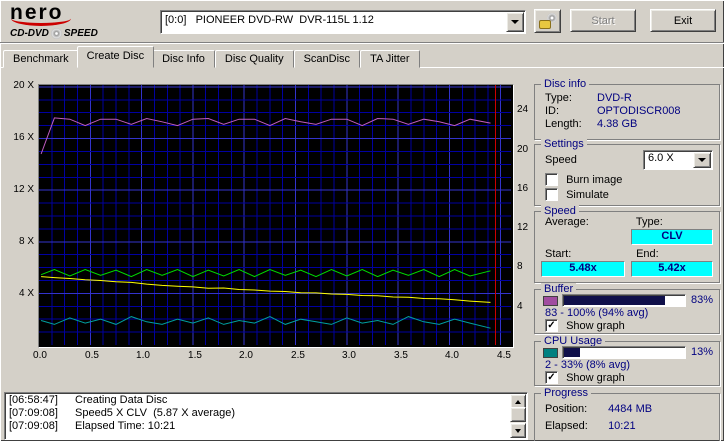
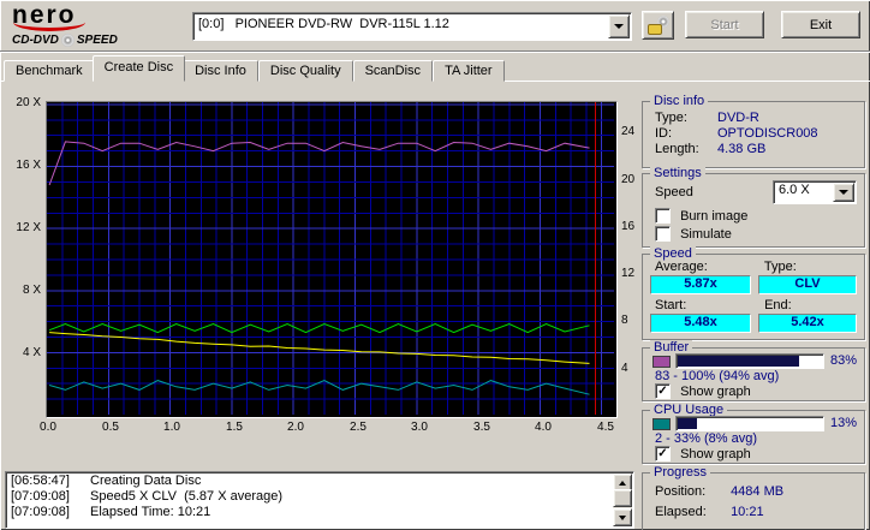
  nero
  CD-DVD
  SPEED
  [0:0] PIONEER DVD-RW DVR-115L 1.12
  Start
  Exit
  Benchmark
  Create Disc
  Disc Info
  Disc Quality
  ScanDisc
  TA Jitter
  20 X
  16 X
  12 X
  8 X
  4 X
  24
  20
  16
  12
  8
  4
  0.0
  0.5
  1.0
  1.5
  2.0
  2.5
  3.0
  3.5
  4.0
  4.5
  Disc info
  Type: DVD-R
  ID: OPTODISCR008
  Length: 4.38 GB
  Settings
  Speed
  6.0 X
  Burn image
  Simulate
  Speed
  Average: Type:
+ 5.87x
  CLV
  Start: End:
  5.48x
  5.42x
  Buffer
  83%
  83 - 100% (94% avg)
  ✓ Show graph
  CPU Usage
  13%
  2 - 33% (8% avg)
  ✓ Show graph
  Progress
  Position: 4484 MB
  Elapsed: 10:21
  [06:58:47] Creating Data Disc
  [07:09:08] Speed5 X CLV (5.87 X average)
  [07:09:08] Elapsed Time: 10:21
